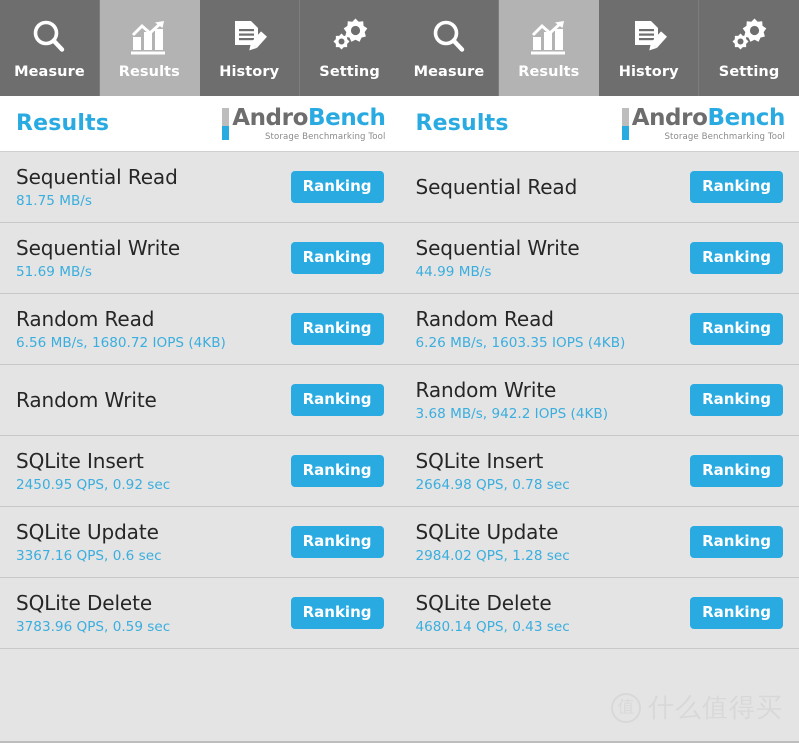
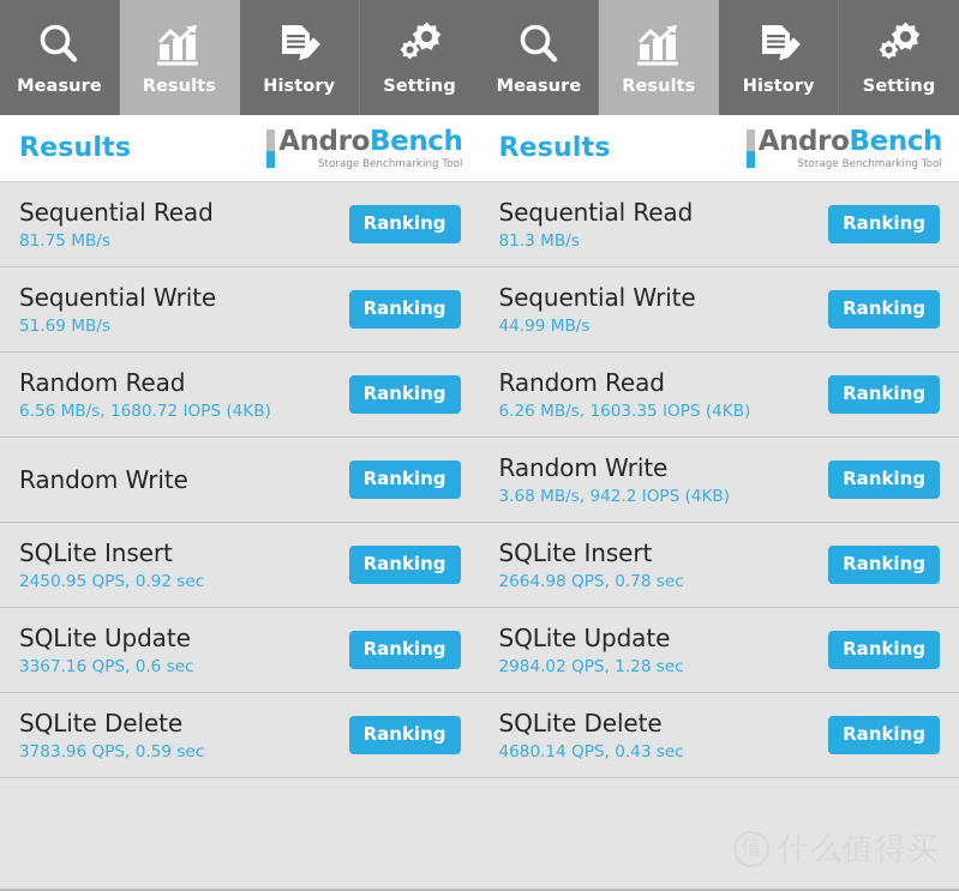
  Measure
  Results
  History
  Setting
  Results
  AndroBench
  Storage Benchmarking Tool
  Sequential Read
  81.75 MB/s
  Ranking
  Sequential Write
  51.69 MB/s
  Ranking
  Random Read
  6.56 MB/s, 1680.72 IOPS (4KB)
  Ranking
  Random Write
  Ranking
  SQLite Insert
  2450.95 QPS, 0.92 sec
  Ranking
  SQLite Update
  3367.16 QPS, 0.6 sec
  Ranking
  SQLite Delete
  3783.96 QPS, 0.59 sec
  Ranking
  Measure
  Results
  History
  Setting
  Results
  AndroBench
  Storage Benchmarking Tool
  Sequential Read
+ 81.3 MB/s
  Ranking
  Sequential Write
  44.99 MB/s
  Ranking
  Random Read
  6.26 MB/s, 1603.35 IOPS (4KB)
  Ranking
  Random Write
  3.68 MB/s, 942.2 IOPS (4KB)
  Ranking
  SQLite Insert
  2664.98 QPS, 0.78 sec
  Ranking
  SQLite Update
  2984.02 QPS, 1.28 sec
  Ranking
  SQLite Delete
  4680.14 QPS, 0.43 sec
  Ranking
